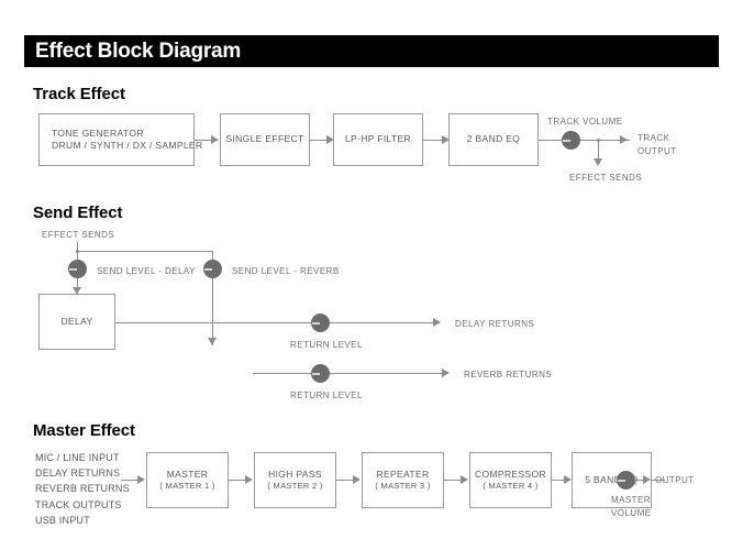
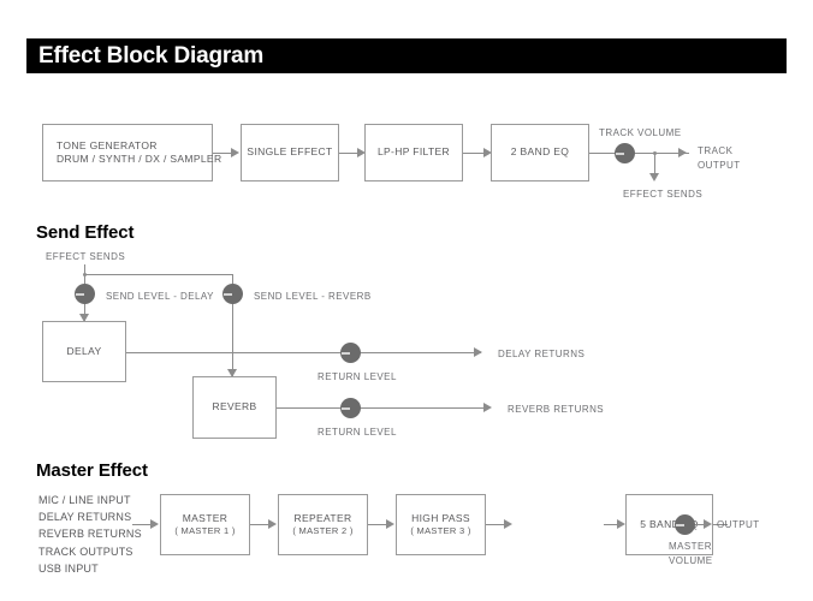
  Effect Block Diagram
- Track Effect
  TONE GENERATOR
  DRUM / SYNTH / DX / SAMPLER
  SINGLE EFFECT
  LP-HP FILTER
  2 BAND EQ
  TRACK VOLUME
  TRACK
  OUTPUT
  EFFECT SENDS
  Send Effect
  EFFECT SENDS
  SEND LEVEL - DELAY
  SEND LEVEL - REVERB
  DELAY
  RETURN LEVEL
  DELAY RETURNS
+ REVERB
  RETURN LEVEL
  REVERB RETURNS
  Master Effect
  MIC / LINE INPUT
  DELAY RETURNS
  REVERB RETURNS
  TRACK OUTPUTS
  USB INPUT
  MASTER
  ( MASTER 1 )
- HIGH PASS
+ REPEATER
  ( MASTER 2 )
- REPEATER
+ HIGH PASS
  ( MASTER 3 )
- COMPRESSOR
- ( MASTER 4 )
  OUTPUT
  MASTER
  VOLUME
